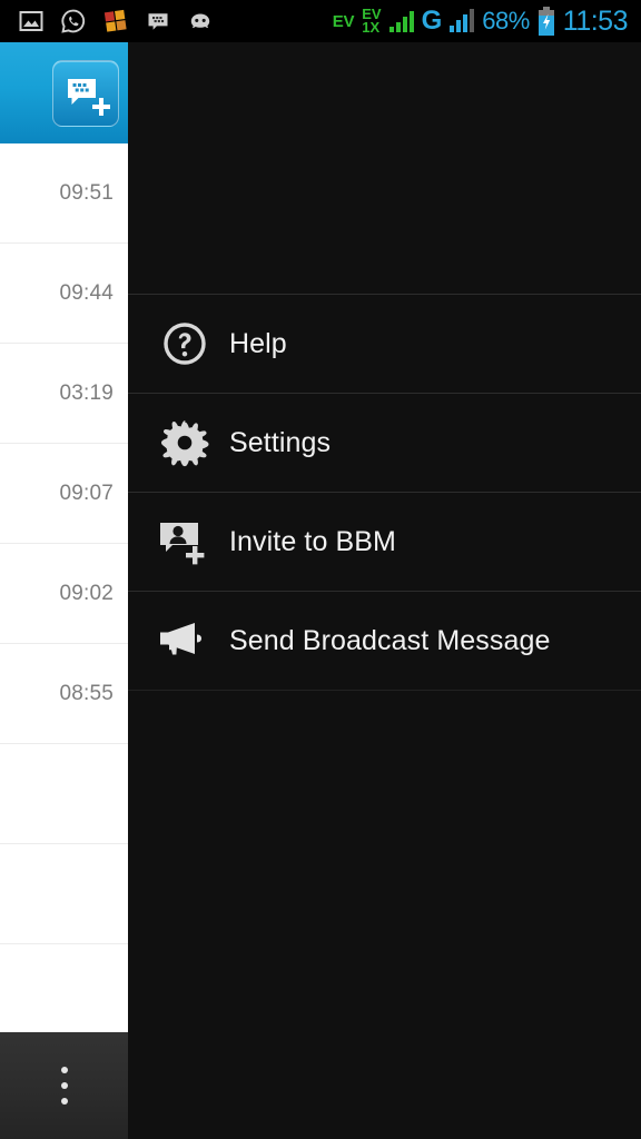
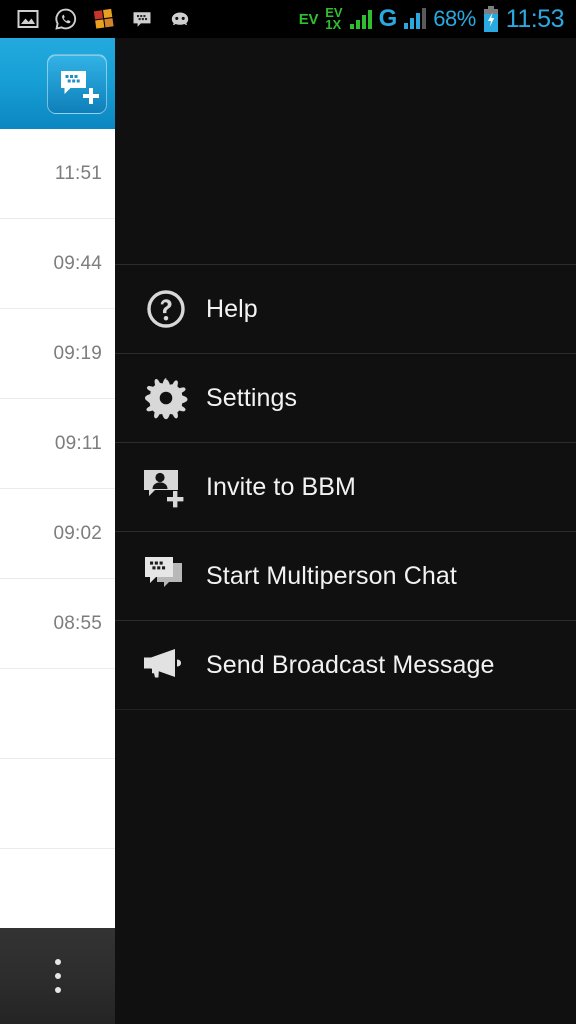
  EV
  EV
  1X
  G
  68%
  11:53
- 09:51
+ 11:51
  09:44
- 03:19
+ 09:19
- 09:07
+ 09:11
  09:02
  08:55
  Help
  Settings
  Invite to BBM
+ Start Multiperson Chat
  Send Broadcast Message
